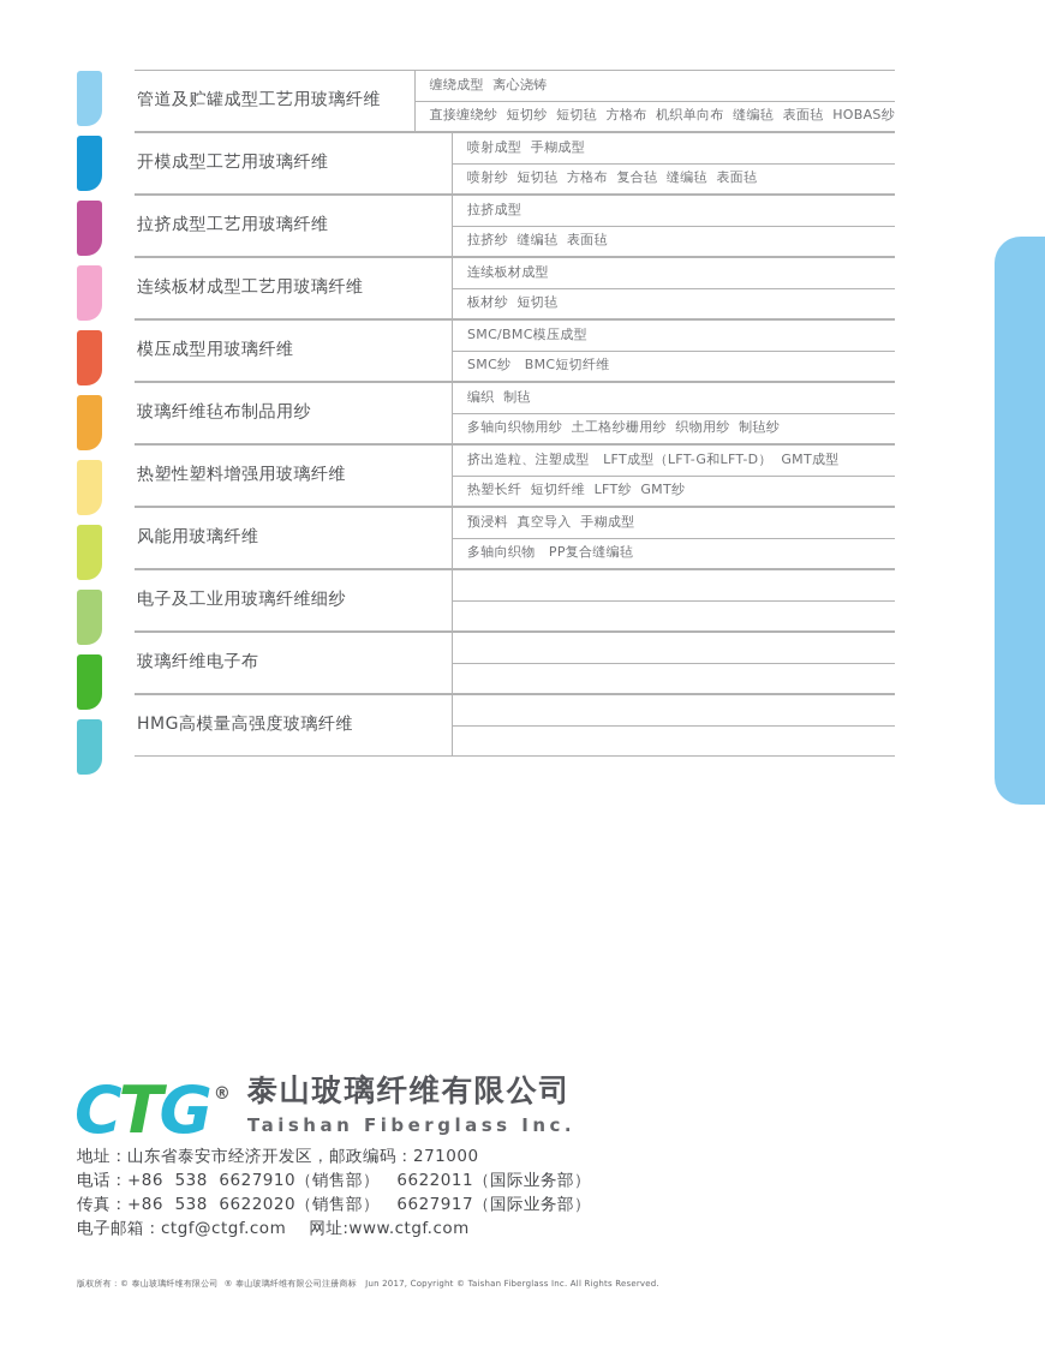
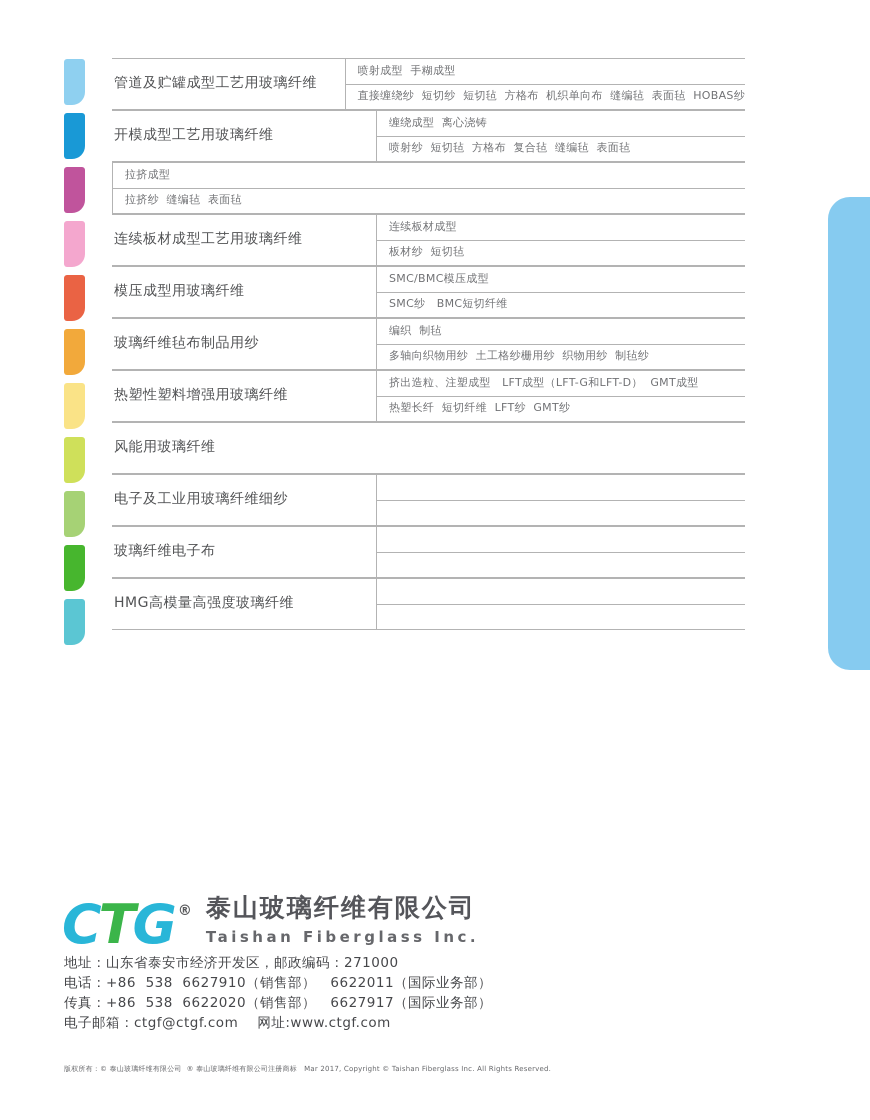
  管道及贮罐成型工艺用玻璃纤维
- 缠绕成型 离心浇铸
+ 喷射成型 手糊成型
  直接缠绕纱 短切纱 短切毡 方格布 机织单向布 缝编毡 表面毡 HOBAS纱
  开模成型工艺用玻璃纤维
- 喷射成型 手糊成型
+ 缠绕成型 离心浇铸
  喷射纱 短切毡 方格布 复合毡 缝编毡 表面毡
- 拉挤成型工艺用玻璃纤维
  拉挤成型
  拉挤纱 缝编毡 表面毡
  连续板材成型工艺用玻璃纤维
  连续板材成型
  板材纱 短切毡
  模压成型用玻璃纤维
  SMC/BMC模压成型
  SMC纱 BMC短切纤维
  玻璃纤维毡布制品用纱
  编织 制毡
  多轴向织物用纱 土工格纱栅用纱 织物用纱 制毡纱
  热塑性塑料增强用玻璃纤维
  挤出造粒、注塑成型 LFT成型（LFT-G和LFT-D） GMT成型
  热塑长纤 短切纤维 LFT纱 GMT纱
  风能用玻璃纤维
- 预浸料 真空导入 手糊成型
- 多轴向织物 PP复合缝编毡
  电子及工业用玻璃纤维细纱
  玻璃纤维电子布
  HMG高模量高强度玻璃纤维
  CTG ®
  泰山玻璃纤维有限公司
  Taishan Fiberglass Inc.
  地址：山东省泰安市经济开发区，邮政编码：271000
  电话：+86 538 6627910（销售部） 6622011（国际业务部）
  传真：+86 538 6622020（销售部） 6627917（国际业务部）
  电子邮箱：ctgf@ctgf.com 网址:www.ctgf.com
- 版权所有：© 泰山玻璃纤维有限公司 ® 泰山玻璃纤维有限公司注册商标 Jun 2017, Copyright © Taishan Fiberglass Inc. All Rights Reserved.
+ 版权所有：© 泰山玻璃纤维有限公司 ® 泰山玻璃纤维有限公司注册商标 Mar 2017, Copyright © Taishan Fiberglass Inc. All Rights Reserved.
